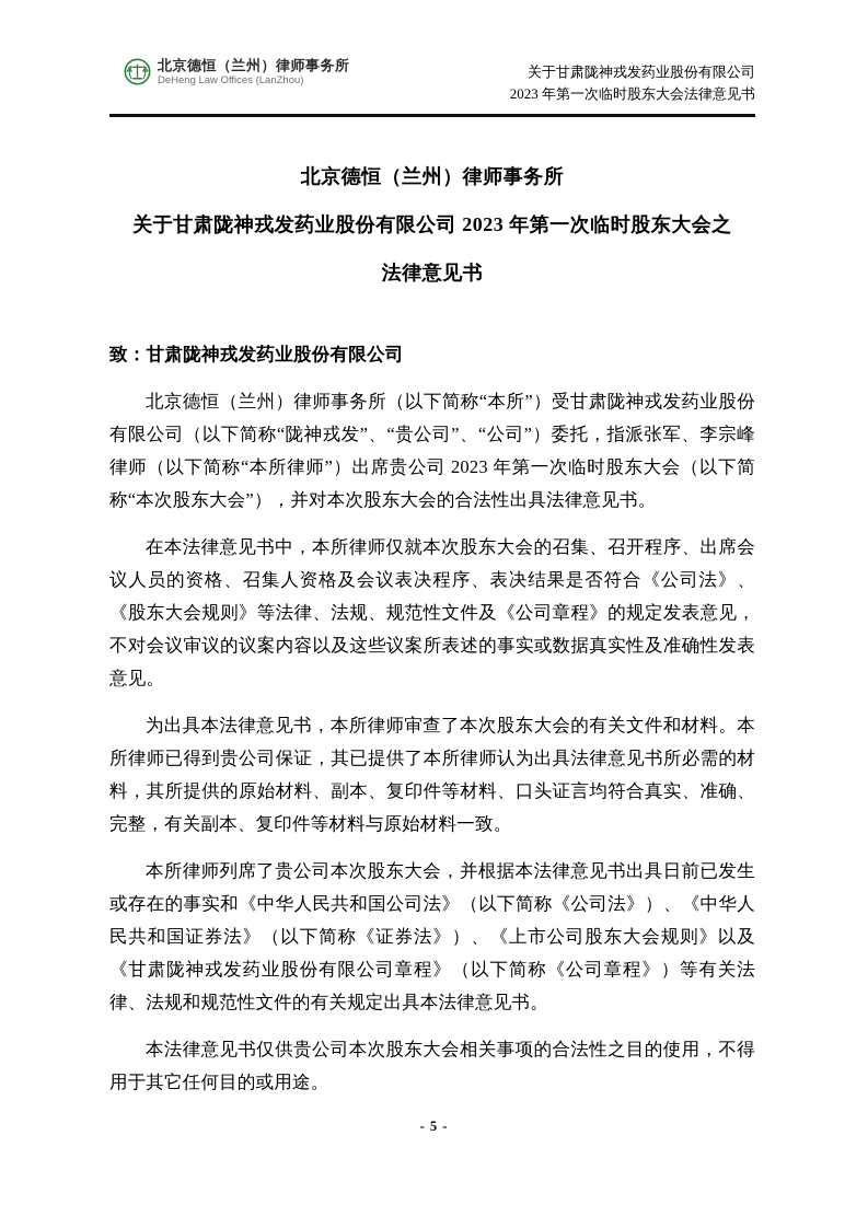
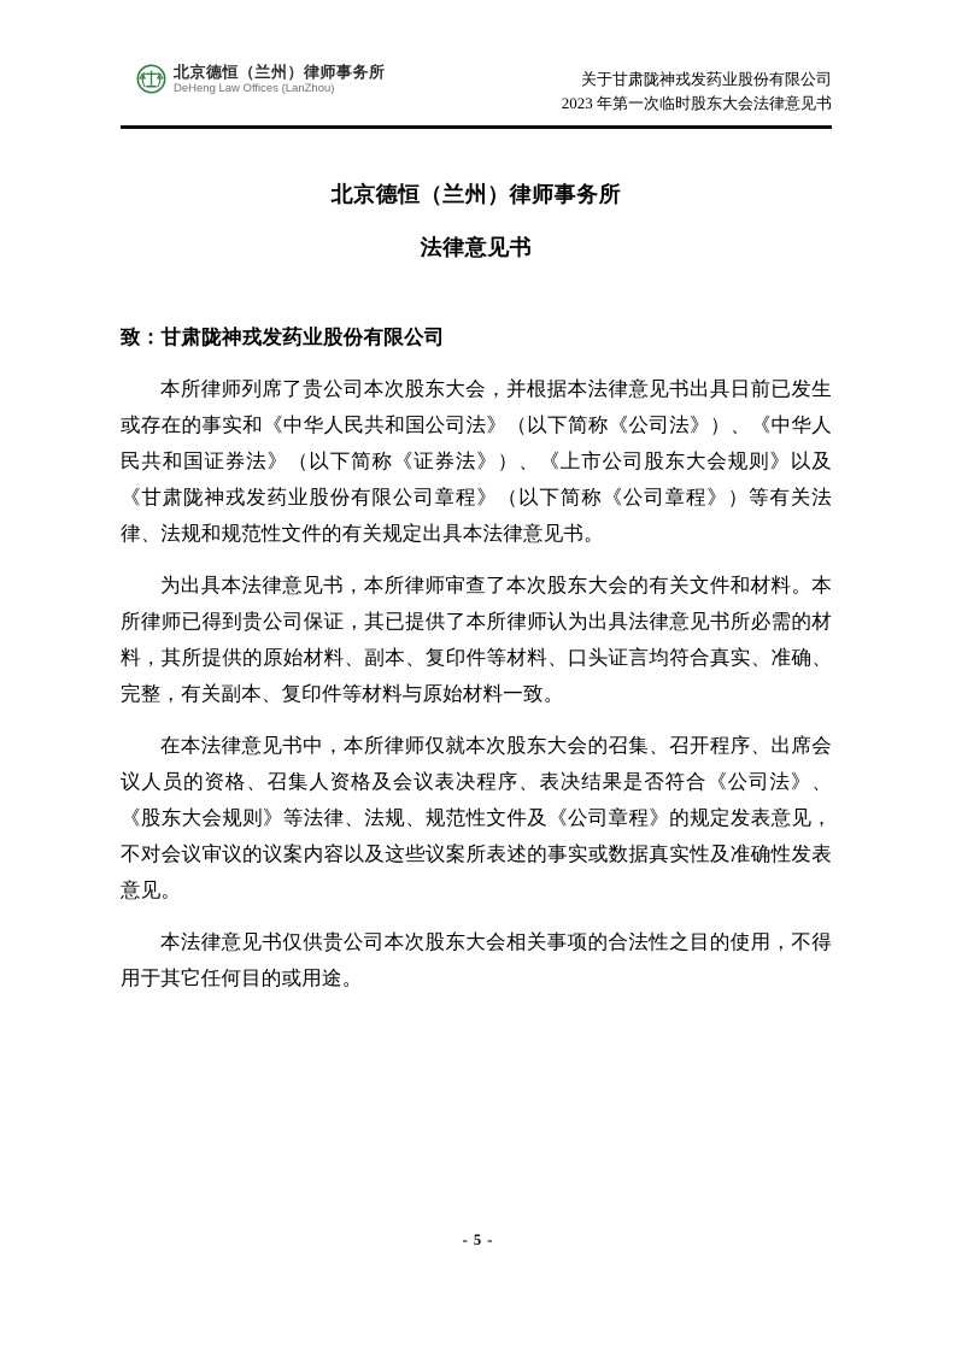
  北京德恒（兰州）律师事务所
  DeHeng Law Offices (LanZhou)
  关于甘肃陇神戎发药业股份有限公司
  2023 年第一次临时股东大会法律意见书
  北京德恒（兰州）律师事务所
- 关于甘肃陇神戎发药业股份有限公司 2023 年第一次临时股东大会之
  法律意见书
  致：甘肃陇神戎发药业股份有限公司
- 北京德恒（兰州）律师事务所（以下简称“本所”）受甘肃陇神戎发药业股份有限公司（以下简称“陇神戎发”、“贵公司”、“公司”）委托，指派张军、李宗峰律师（以下简称“本所律师”）出席贵公司 2023 年第一次临时股东大会（以下简称“本次股东大会”），并对本次股东大会的合法性出具法律意见书。
- 在本法律意见书中，本所律师仅就本次股东大会的召集、召开程序、出席会议人员的资格、召集人资格及会议表决程序、表决结果是否符合《公司法》、《股东大会规则》等法律、法规、规范性文件及《公司章程》的规定发表意见，不对会议审议的议案内容以及这些议案所表述的事实或数据真实性及准确性发表意见。
+ 本所律师列席了贵公司本次股东大会，并根据本法律意见书出具日前已发生或存在的事实和《中华人民共和国公司法》（以下简称《公司法》）、《中华人民共和国证券法》（以下简称《证券法》）、《上市公司股东大会规则》以及《甘肃陇神戎发药业股份有限公司章程》（以下简称《公司章程》）等有关法律、法规和规范性文件的有关规定出具本法律意见书。
  为出具本法律意见书，本所律师审查了本次股东大会的有关文件和材料。本所律师已得到贵公司保证，其已提供了本所律师认为出具法律意见书所必需的材料，其所提供的原始材料、副本、复印件等材料、口头证言均符合真实、准确、完整，有关副本、复印件等材料与原始材料一致。
- 本所律师列席了贵公司本次股东大会，并根据本法律意见书出具日前已发生或存在的事实和《中华人民共和国公司法》（以下简称《公司法》）、《中华人民共和国证券法》（以下简称《证券法》）、《上市公司股东大会规则》以及《甘肃陇神戎发药业股份有限公司章程》（以下简称《公司章程》）等有关法律、法规和规范性文件的有关规定出具本法律意见书。
+ 在本法律意见书中，本所律师仅就本次股东大会的召集、召开程序、出席会议人员的资格、召集人资格及会议表决程序、表决结果是否符合《公司法》、《股东大会规则》等法律、法规、规范性文件及《公司章程》的规定发表意见，不对会议审议的议案内容以及这些议案所表述的事实或数据真实性及准确性发表意见。
  本法律意见书仅供贵公司本次股东大会相关事项的合法性之目的使用，不得用于其它任何目的或用途。
  - 5 -
